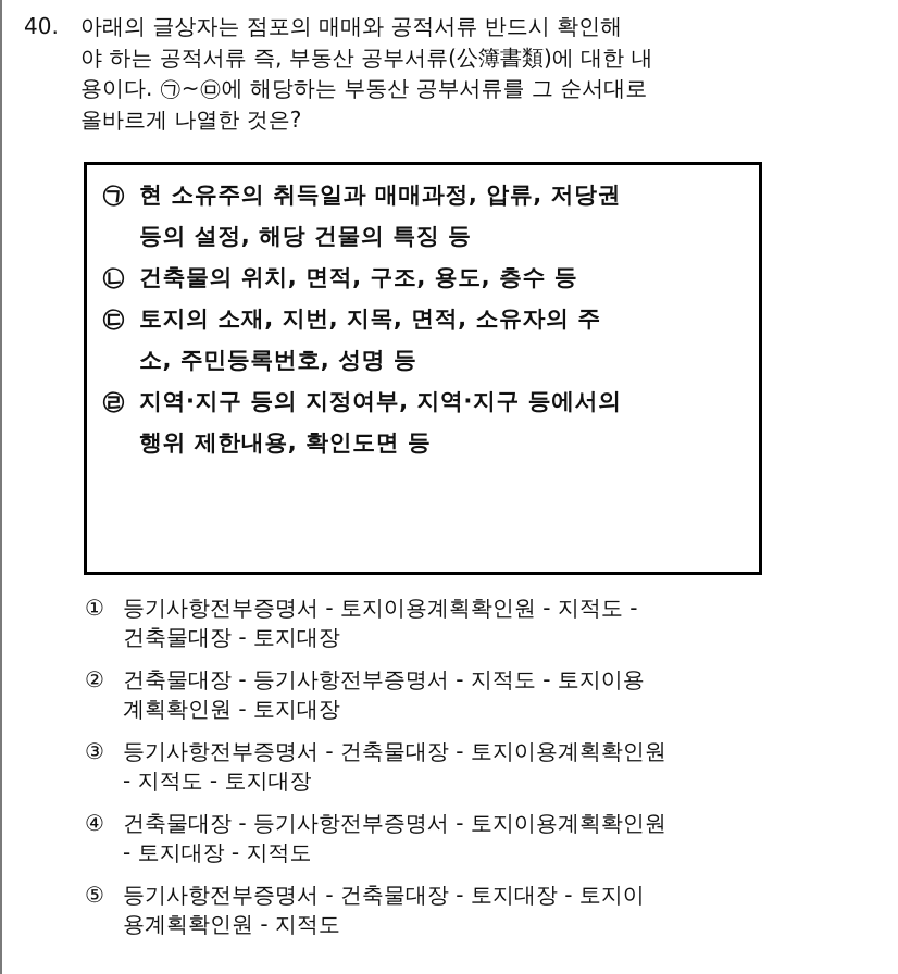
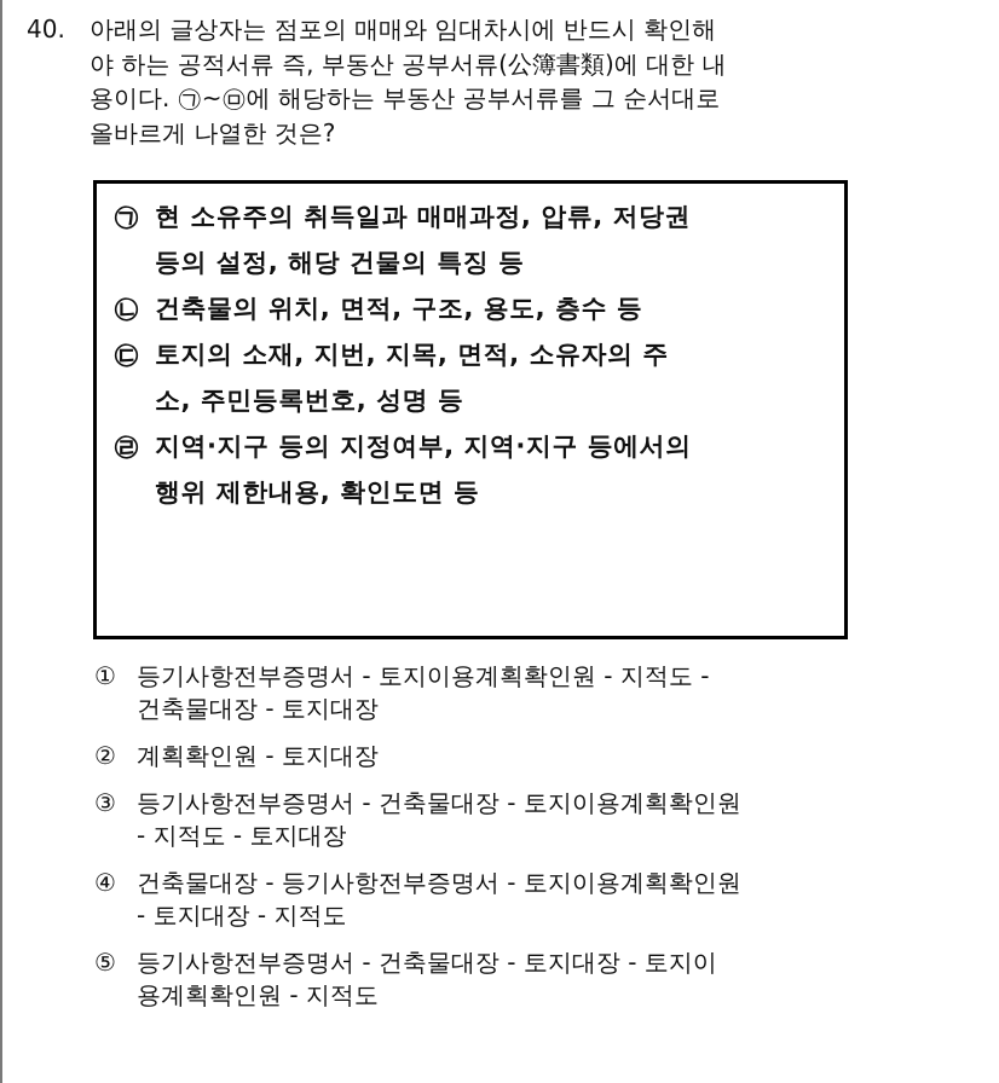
  40.
- 아래의 글상자는 점포의 매매와 공적서류 반드시 확인해
+ 아래의 글상자는 점포의 매매와 임대차시에 반드시 확인해
  야 하는 공적서류 즉, 부동산 공부서류(公簿書類)에 대한 내
  용이다. ㉠~㉤에 해당하는 부동산 공부서류를 그 순서대로
  올바르게 나열한 것은?
  ㉠
  현 소유주의 취득일과 매매과정, 압류, 저당권
  등의 설정, 해당 건물의 특징 등
  ㉡
  건축물의 위치, 면적, 구조, 용도, 층수 등
  ㉢
  토지의 소재, 지번, 지목, 면적, 소유자의 주
  소, 주민등록번호, 성명 등
  ㉣
  지역·지구 등의 지정여부, 지역·지구 등에서의
  행위 제한내용, 확인도면 등
  ①
  등기사항전부증명서 - 토지이용계획확인원 - 지적도 -
  건축물대장 - 토지대장
  ②
- 건축물대장 - 등기사항전부증명서 - 지적도 - 토지이용
  계획확인원 - 토지대장
  ③
  등기사항전부증명서 - 건축물대장 - 토지이용계획확인원
  - 지적도 - 토지대장
  ④
  건축물대장 - 등기사항전부증명서 - 토지이용계획확인원
  - 토지대장 - 지적도
  ⑤
  등기사항전부증명서 - 건축물대장 - 토지대장 - 토지이
  용계획확인원 - 지적도
